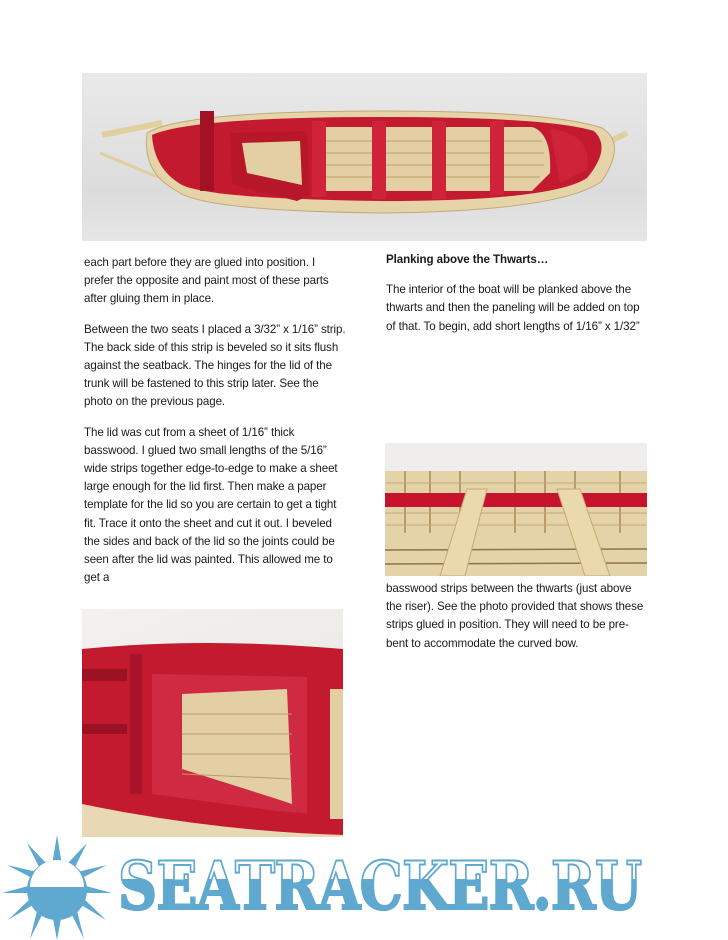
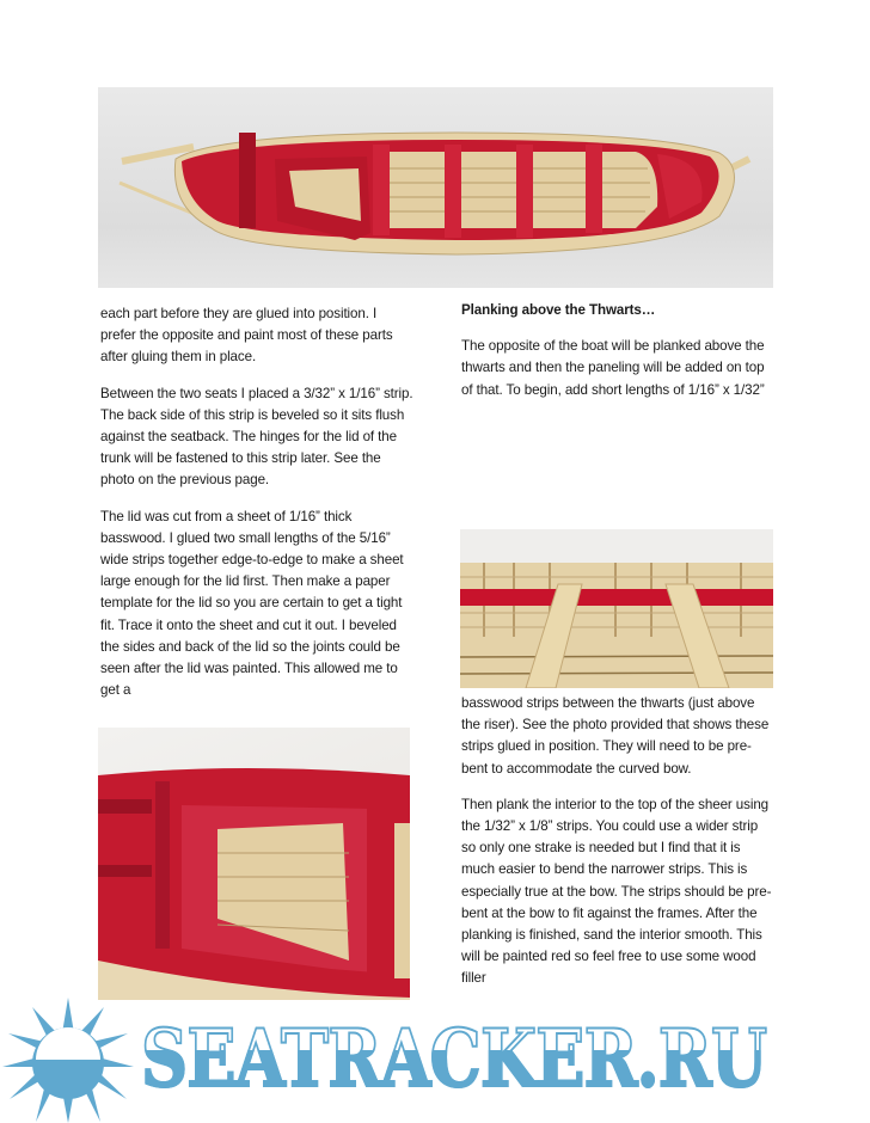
  each part before they are glued into position. I prefer the opposite and paint most of these parts after gluing them in place.
  Between the two seats I placed a 3/32” x 1/16” strip. The back side of this strip is beveled so it sits flush against the seatback. The hinges for the lid of the trunk will be fastened to this strip later. See the photo on the previous page.
  The lid was cut from a sheet of 1/16” thick basswood. I glued two small lengths of the 5/16” wide strips together edge-to-edge to make a sheet large enough for the lid first. Then make a paper template for the lid so you are certain to get a tight fit. Trace it onto the sheet and cut it out. I beveled the sides and back of the lid so the joints could be seen after the lid was painted. This allowed me to get a
  Planking above the Thwarts…
- The interior of the boat will be planked above the thwarts and then the paneling will be added on top of that. To begin, add short lengths of 1/16” x 1/32”
+ The opposite of the boat will be planked above the thwarts and then the paneling will be added on top of that. To begin, add short lengths of 1/16” x 1/32”
  basswood strips between the thwarts (just above the riser). See the photo provided that shows these strips glued in position. They will need to be pre-bent to accommodate the curved bow.
+ Then plank the interior to the top of the sheer using the 1/32” x 1/8” strips. You could use a wider strip so only one strake is needed but I find that it is much easier to bend the narrower strips. This is especially true at the bow. The strips should be pre-bent at the bow to fit against the frames. After the planking is finished, sand the interior smooth. This will be painted red so feel free to use some wood filler
  SEATRACKER.RU
